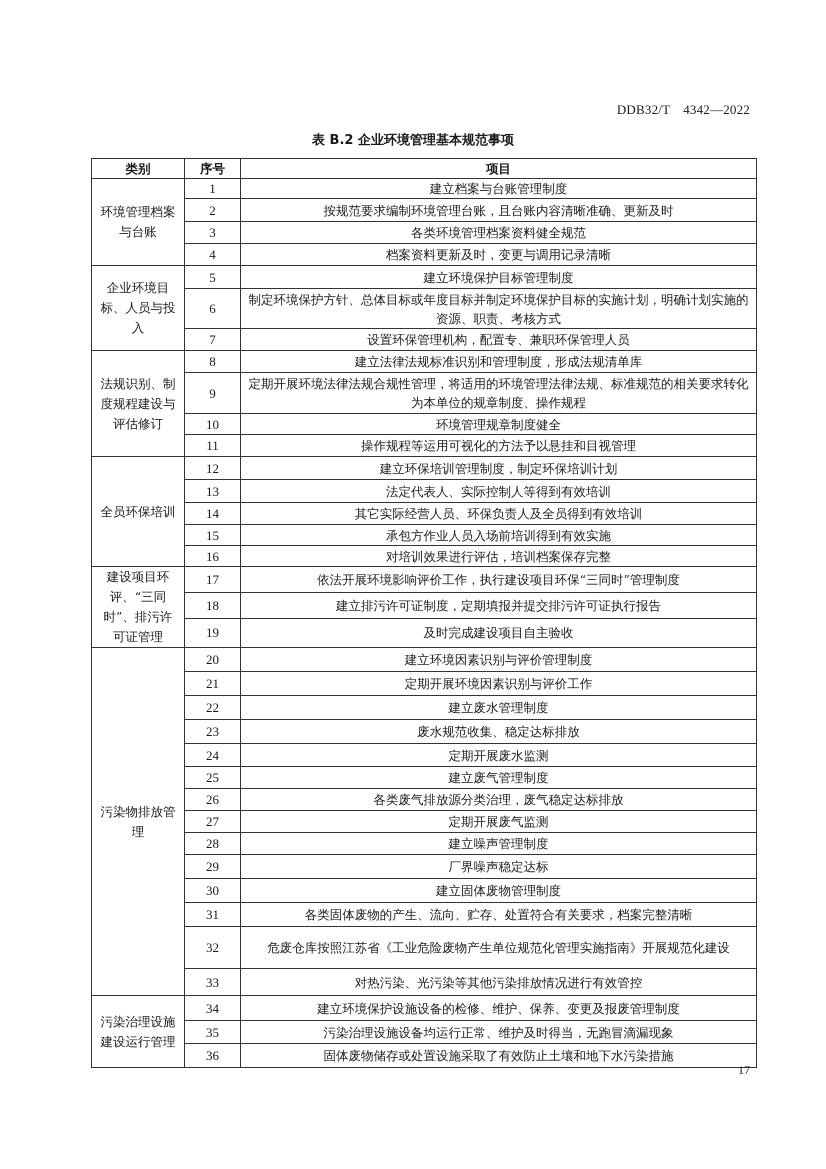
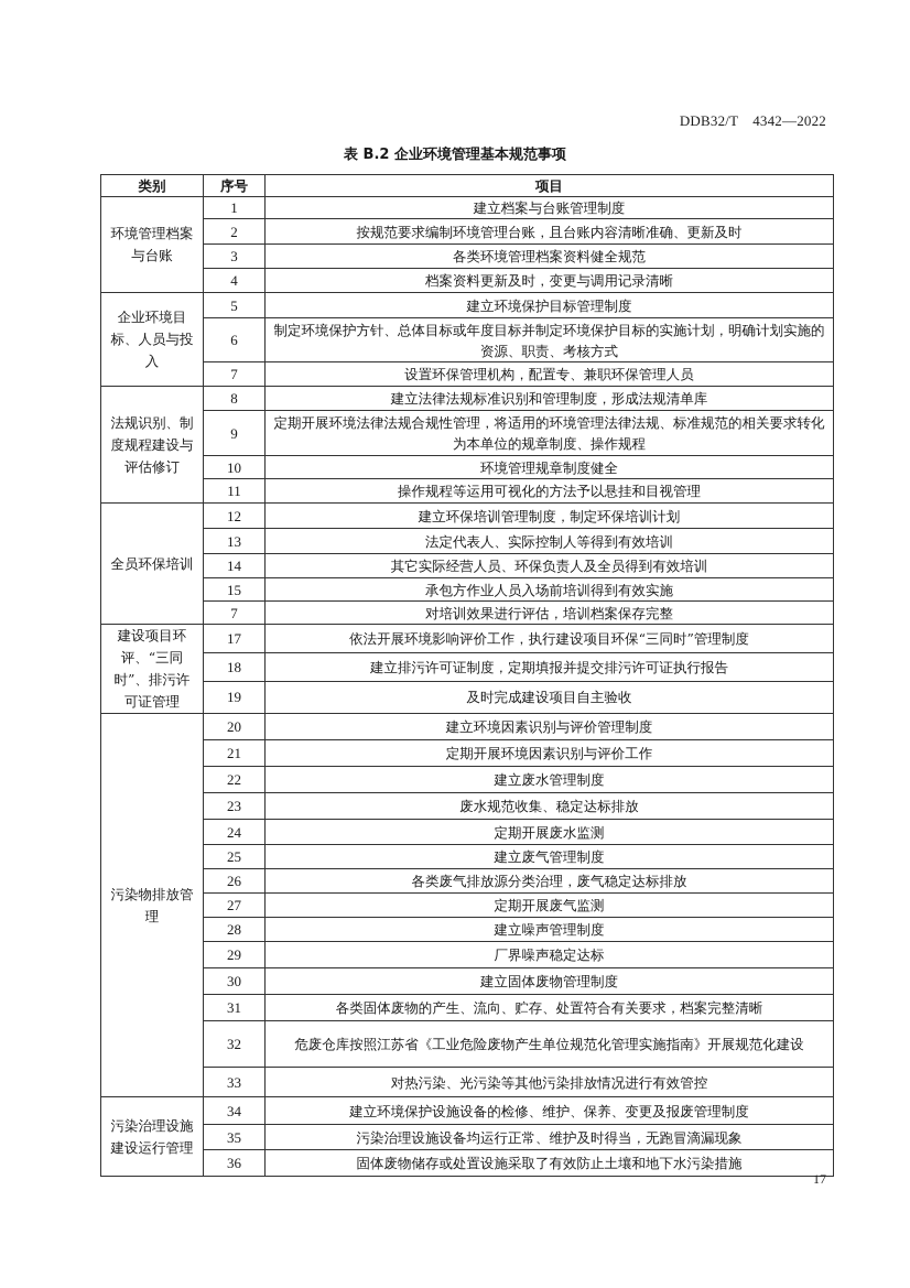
  DDB32/T 4342—2022
  表 B.2 企业环境管理基本规范事项
  类别	序号	项目
  环境管理档案与台账	1	建立档案与台账管理制度
  2	按规范要求编制环境管理台账，且台账内容清晰准确、更新及时
  3	各类环境管理档案资料健全规范
  4	档案资料更新及时，变更与调用记录清晰
  企业环境目标、人员与投入	5	建立环境保护目标管理制度
  6	制定环境保护方针、总体目标或年度目标并制定环境保护目标的实施计划，明确计划实施的资源、职责、考核方式
  7	设置环保管理机构，配置专、兼职环保管理人员
  法规识别、制度规程建设与评估修订	8	建立法律法规标准识别和管理制度，形成法规清单库
  9	定期开展环境法律法规合规性管理，将适用的环境管理法律法规、标准规范的相关要求转化为本单位的规章制度、操作规程
  10	环境管理规章制度健全
  11	操作规程等运用可视化的方法予以悬挂和目视管理
  全员环保培训	12	建立环保培训管理制度，制定环保培训计划
  13	法定代表人、实际控制人等得到有效培训
  14	其它实际经营人员、环保负责人及全员得到有效培训
  15	承包方作业人员入场前培训得到有效实施
- 16	对培训效果进行评估，培训档案保存完整
+ 7	对培训效果进行评估，培训档案保存完整
  建设项目环评、“三同时”、排污许可证管理	17	依法开展环境影响评价工作，执行建设项目环保“三同时”管理制度
  18	建立排污许可证制度，定期填报并提交排污许可证执行报告
  19	及时完成建设项目自主验收
  污染物排放管理	20	建立环境因素识别与评价管理制度
  21	定期开展环境因素识别与评价工作
  22	建立废水管理制度
  23	废水规范收集、稳定达标排放
  24	定期开展废水监测
  25	建立废气管理制度
  26	各类废气排放源分类治理，废气稳定达标排放
  27	定期开展废气监测
  28	建立噪声管理制度
  29	厂界噪声稳定达标
  30	建立固体废物管理制度
  31	各类固体废物的产生、流向、贮存、处置符合有关要求，档案完整清晰
  32	危废仓库按照江苏省《工业危险废物产生单位规范化管理实施指南》开展规范化建设
  33	对热污染、光污染等其他污染排放情况进行有效管控
  污染治理设施建设运行管理	34	建立环境保护设施设备的检修、维护、保养、变更及报废管理制度
  35	污染治理设施设备均运行正常、维护及时得当，无跑冒滴漏现象
  36	固体废物储存或处置设施采取了有效防止土壤和地下水污染措施
  17
